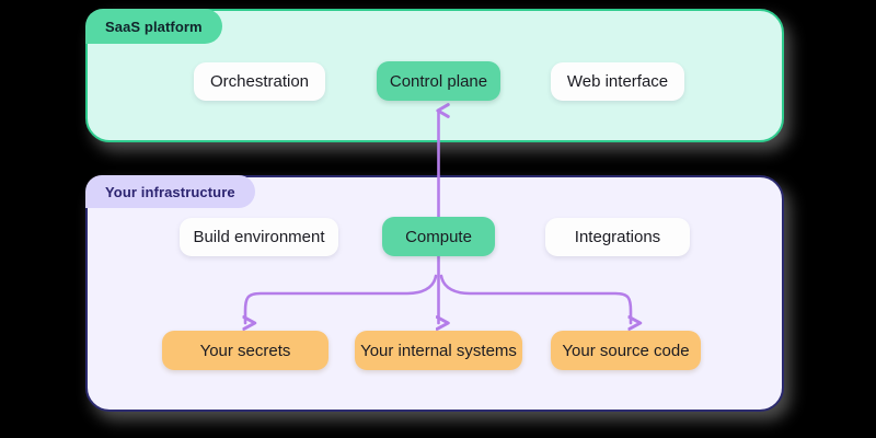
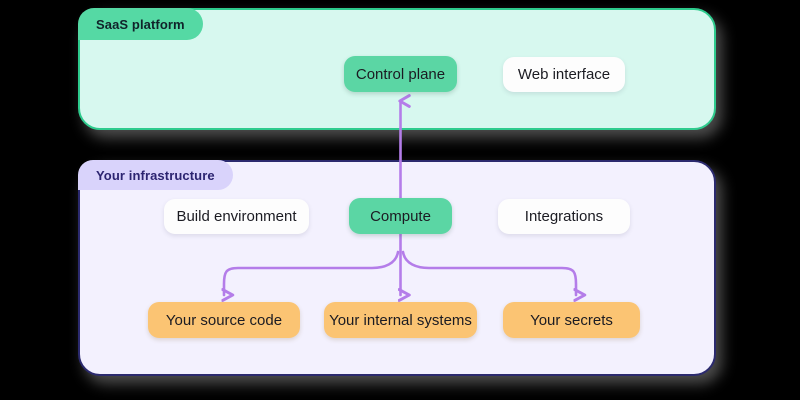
  SaaS platform
  Your infrastructure
- Orchestration
  Control plane
  Web interface
  Build environment
  Compute
  Integrations
- Your secrets
+ Your source code
  Your internal systems
- Your source code
+ Your secrets
